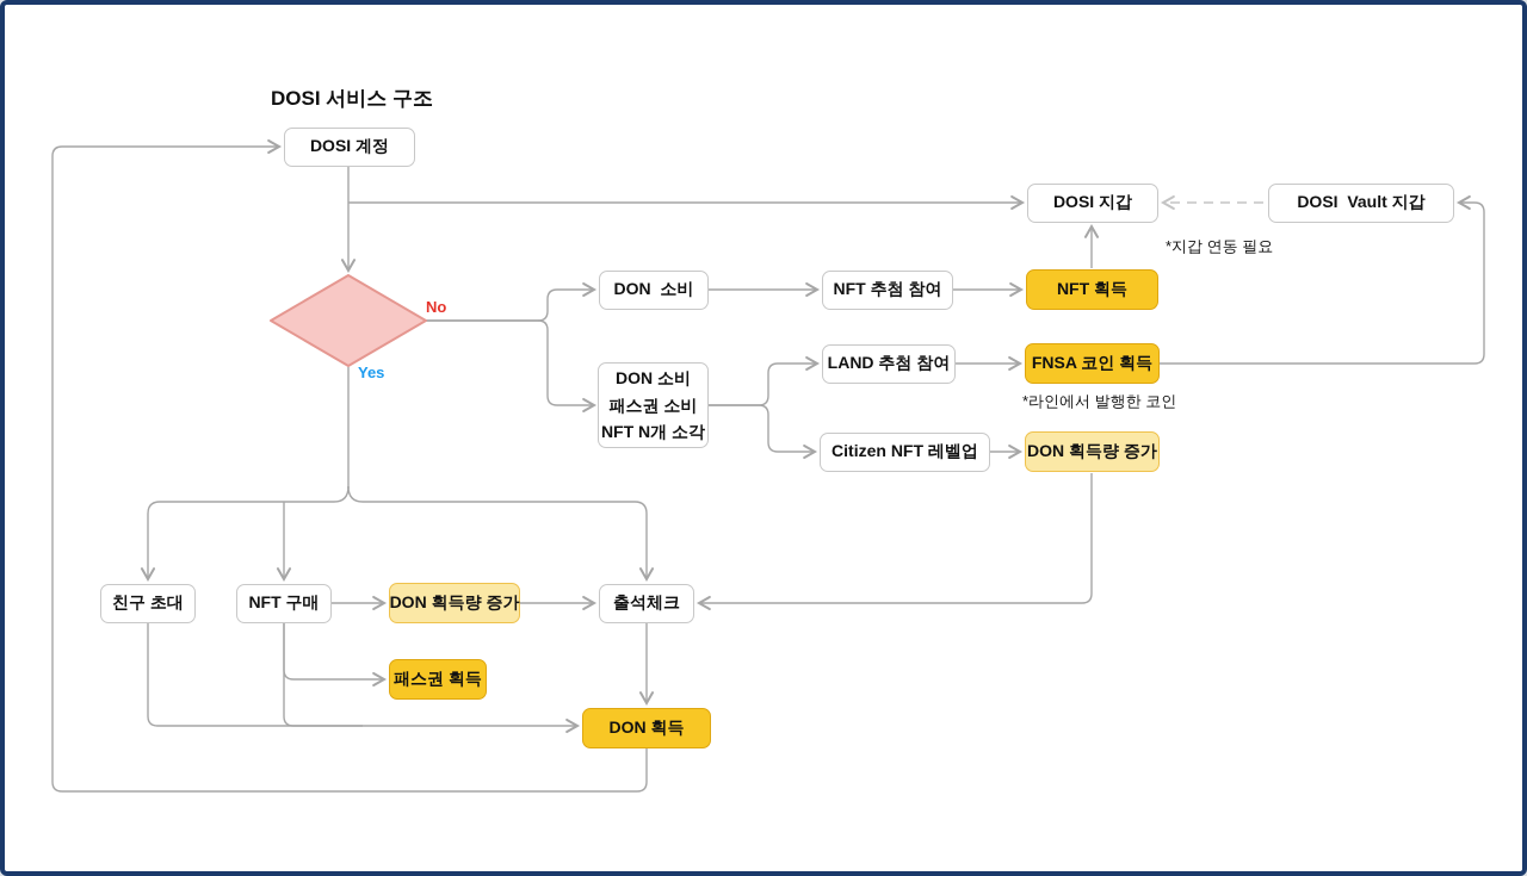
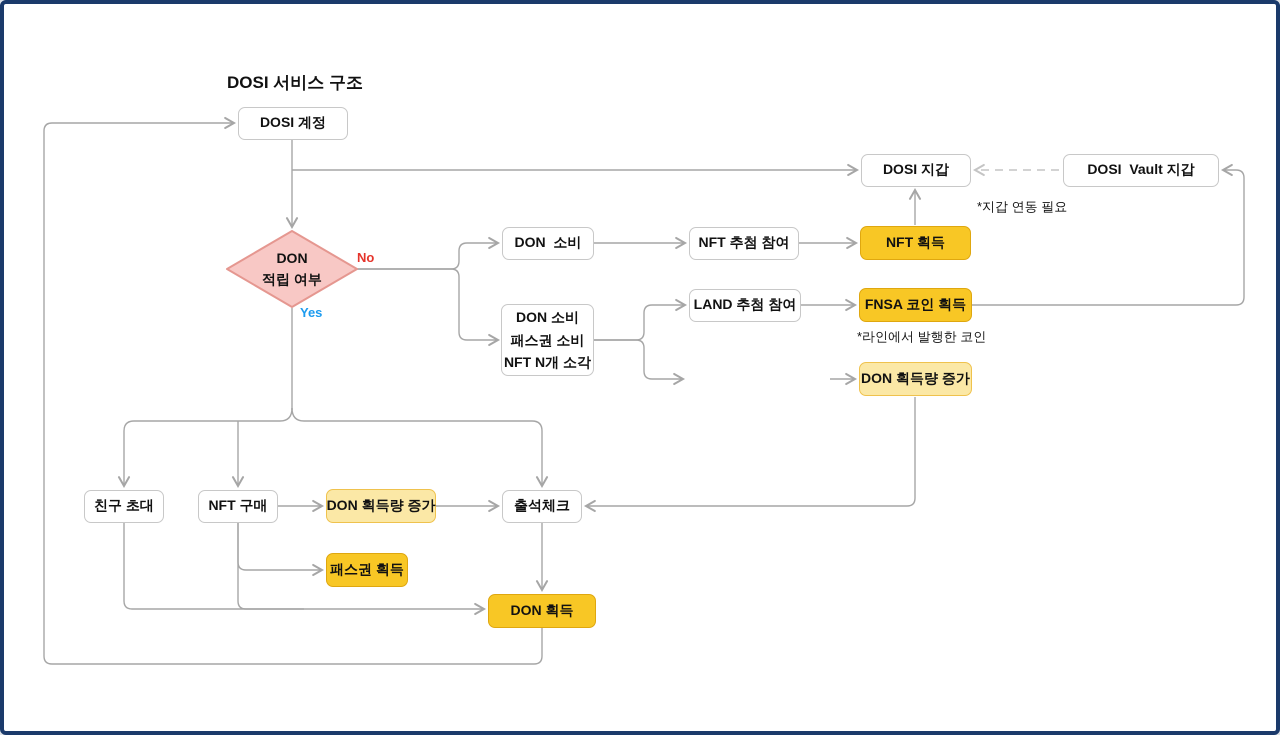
  DOSI 서비스 구조
  DOSI 계정
  DOSI 지갑
  DOSI Vault 지갑
  *지갑 연동 필요
+ DON
+ 적립 여부
  No
  Yes
  DON 소비
  NFT 추첨 참여
  NFT 획득
  DON 소비
  패스권 소비
  NFT N개 소각
  LAND 추첨 참여
  FNSA 코인 획득
  *라인에서 발행한 코인
- Citizen NFT 레벨업
  DON 획득량 증가
  친구 초대
  NFT 구매
  DON 획득량 증가
  출석체크
  패스권 획득
  DON 획득
